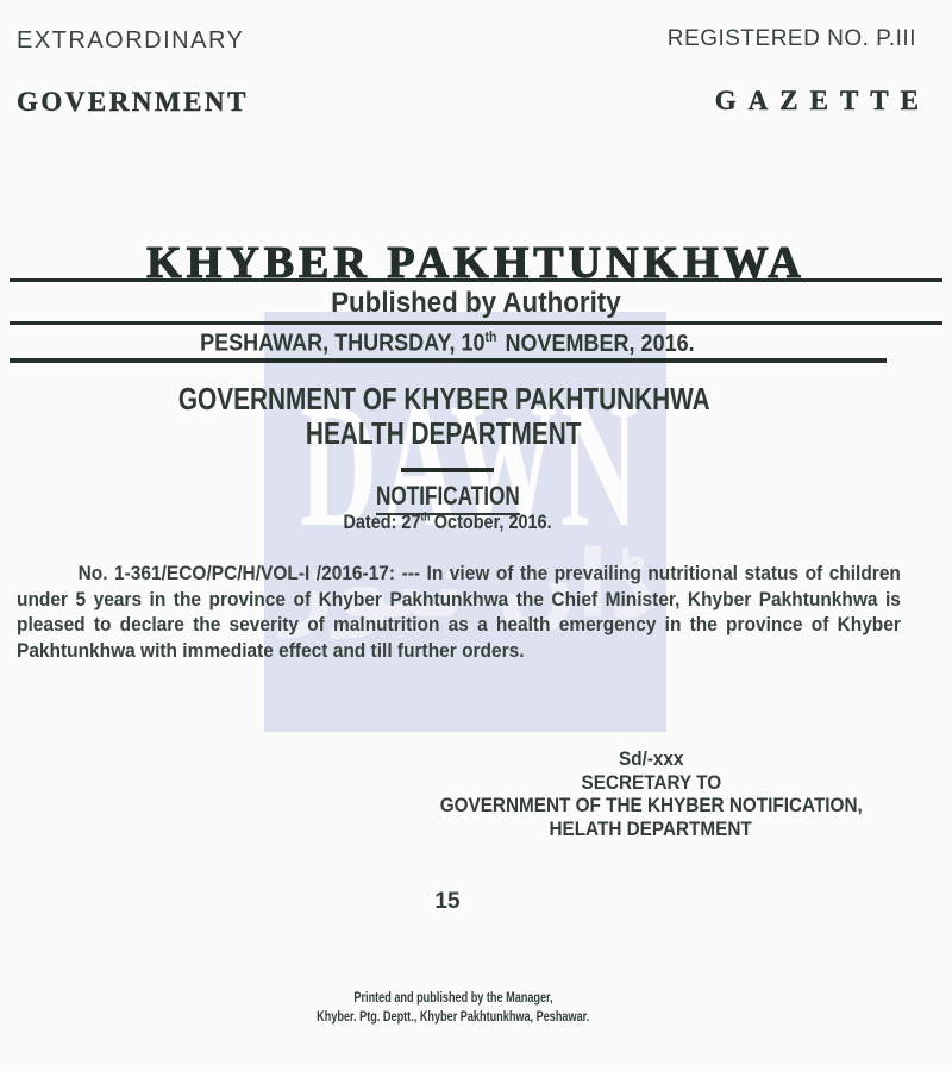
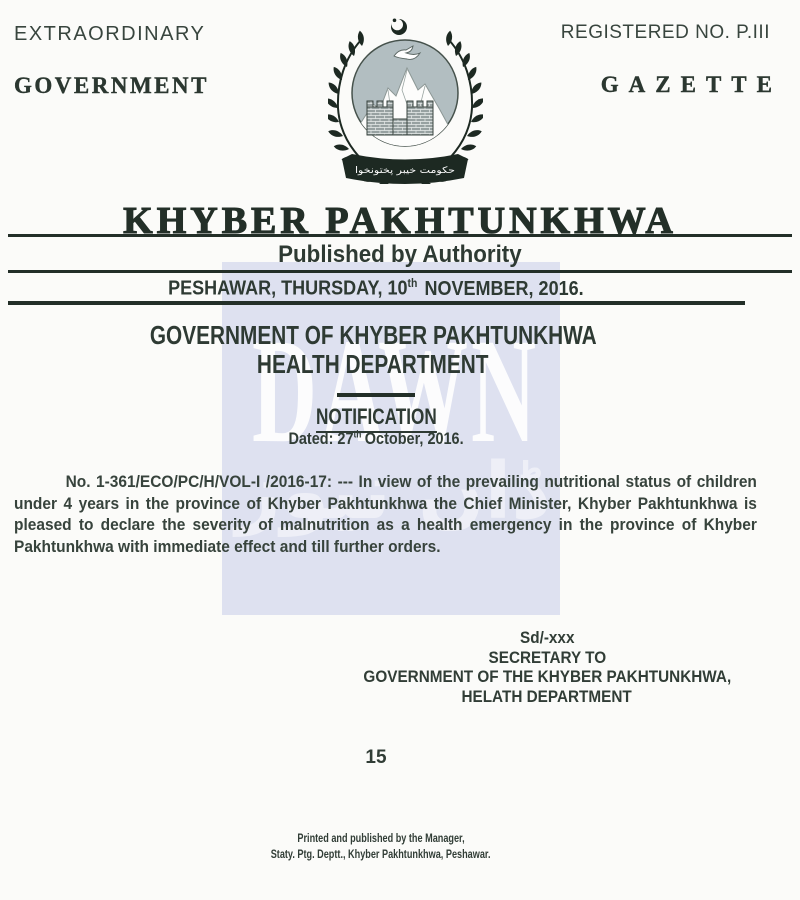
  DAWN
  ڈان نیوز
  EXTRAORDINARY
  GOVERNMENT
  REGISTERED NO. P.III
  GAZETTE
+ حکومت خیبر پختونخوا
  KHYBER PAKHTUNKHWA
  Published by Authority
  PESHAWAR, THURSDAY, 10th NOVEMBER, 2016.
  GOVERNMENT OF KHYBER PAKHTUNKHWA
  HEALTH DEPARTMENT
  NOTIFICATION
  Dated: 27th October, 2016.
- No. 1-361/ECO/PC/H/VOL-I /2016-17: --- In view of the prevailing nutritional status of children under 5 years in the province of Khyber Pakhtunkhwa the Chief Minister, Khyber Pakhtunkhwa is pleased to declare the severity of malnutrition as a health emergency in the province of Khyber Pakhtunkhwa with immediate effect and till further orders.
+ No. 1-361/ECO/PC/H/VOL-I /2016-17: --- In view of the prevailing nutritional status of children under 4 years in the province of Khyber Pakhtunkhwa the Chief Minister, Khyber Pakhtunkhwa is pleased to declare the severity of malnutrition as a health emergency in the province of Khyber Pakhtunkhwa with immediate effect and till further orders.
  Sd/-xxx
  SECRETARY TO
- GOVERNMENT OF THE KHYBER NOTIFICATION,
+ GOVERNMENT OF THE KHYBER PAKHTUNKHWA,
  HELATH DEPARTMENT
  15
  Printed and published by the Manager,
- Khyber. Ptg. Deptt., Khyber Pakhtunkhwa, Peshawar.
+ Staty. Ptg. Deptt., Khyber Pakhtunkhwa, Peshawar.
